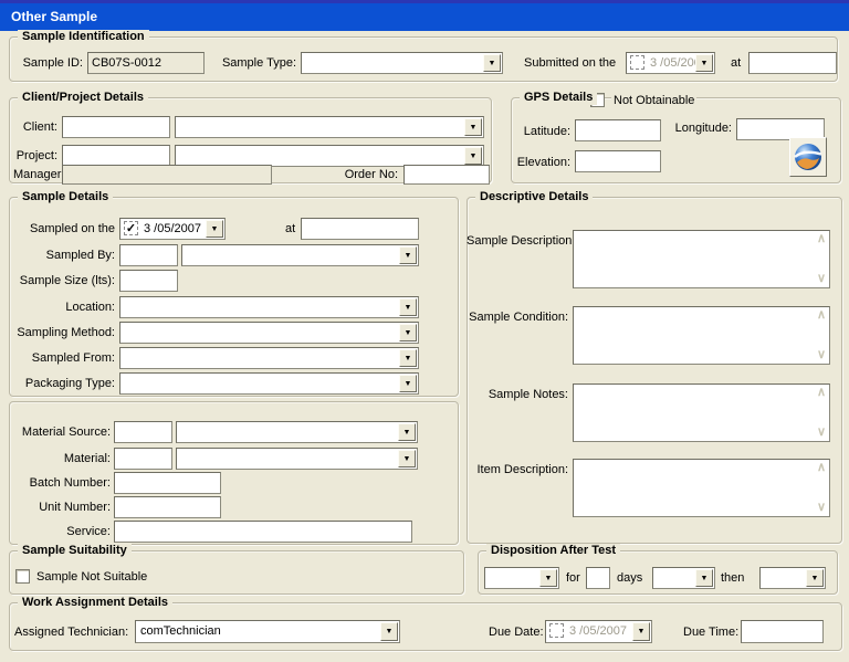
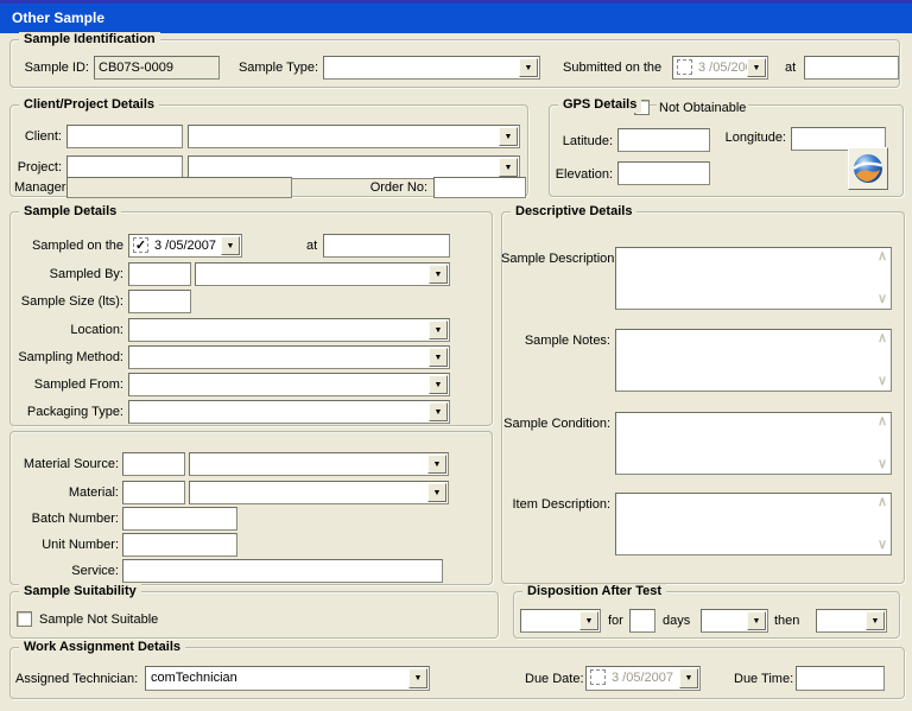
  Other Sample
  Sample Identification
  Sample ID:
- CB07S-0012
+ CB07S-0009
  Sample Type:
  Submitted on the
  3 /05/20
  at
  Client/Project Details
  Client:
  Project:
  Manager
  Order No:
  GPS Details
  Not Obtainable
  Latitude:
  Longitude:
  Elevation:
  Sample Details
  Sampled on the
  ✓
  3 /05/2007
  at
  Sampled By:
  Sample Size (lts):
  Location:
  Sampling Method:
  Sampled From:
  Packaging Type:
  Material Source:
  Material:
  Batch Number:
  Unit Number:
  Service:
  Descriptive Details
  Sample Description
  ∧
  ∨
- Sample Condition:
+ Sample Notes:
  ∧
  ∨
- Sample Notes:
+ Sample Condition:
  ∧
  ∨
  Item Description:
  ∧
  ∨
  Sample Suitability
  Sample Not Suitable
  Disposition After Test
  for
  days
  then
  Work Assignment Details
  Assigned Technician:
  comTechnician
  Due Date:
  3 /05/2007
  Due Time:
